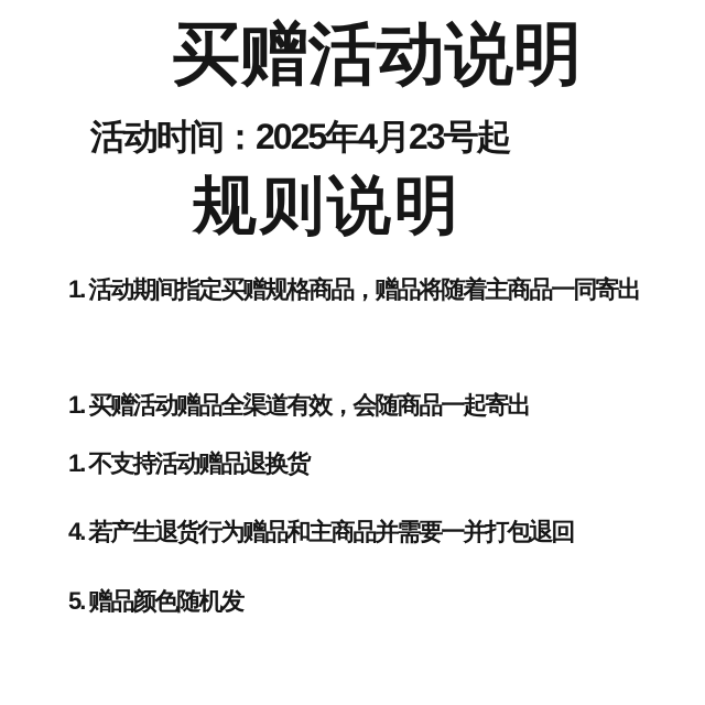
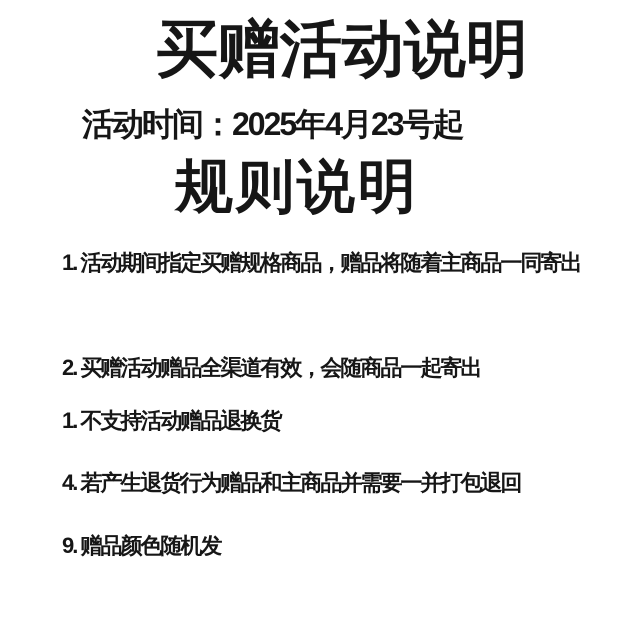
  买赠活动说明
  活动时间：2025年4月23号起
  规则说明
  1. 活动期间指定买赠规格商品，赠品将随着主商品一同寄出
- 1. 买赠活动赠品全渠道有效，会随商品一起寄出
+ 2. 买赠活动赠品全渠道有效，会随商品一起寄出
  1. 不支持活动赠品退换货
  4. 若产生退货行为赠品和主商品并需要一并打包退回
- 5. 赠品颜色随机发
+ 9. 赠品颜色随机发
